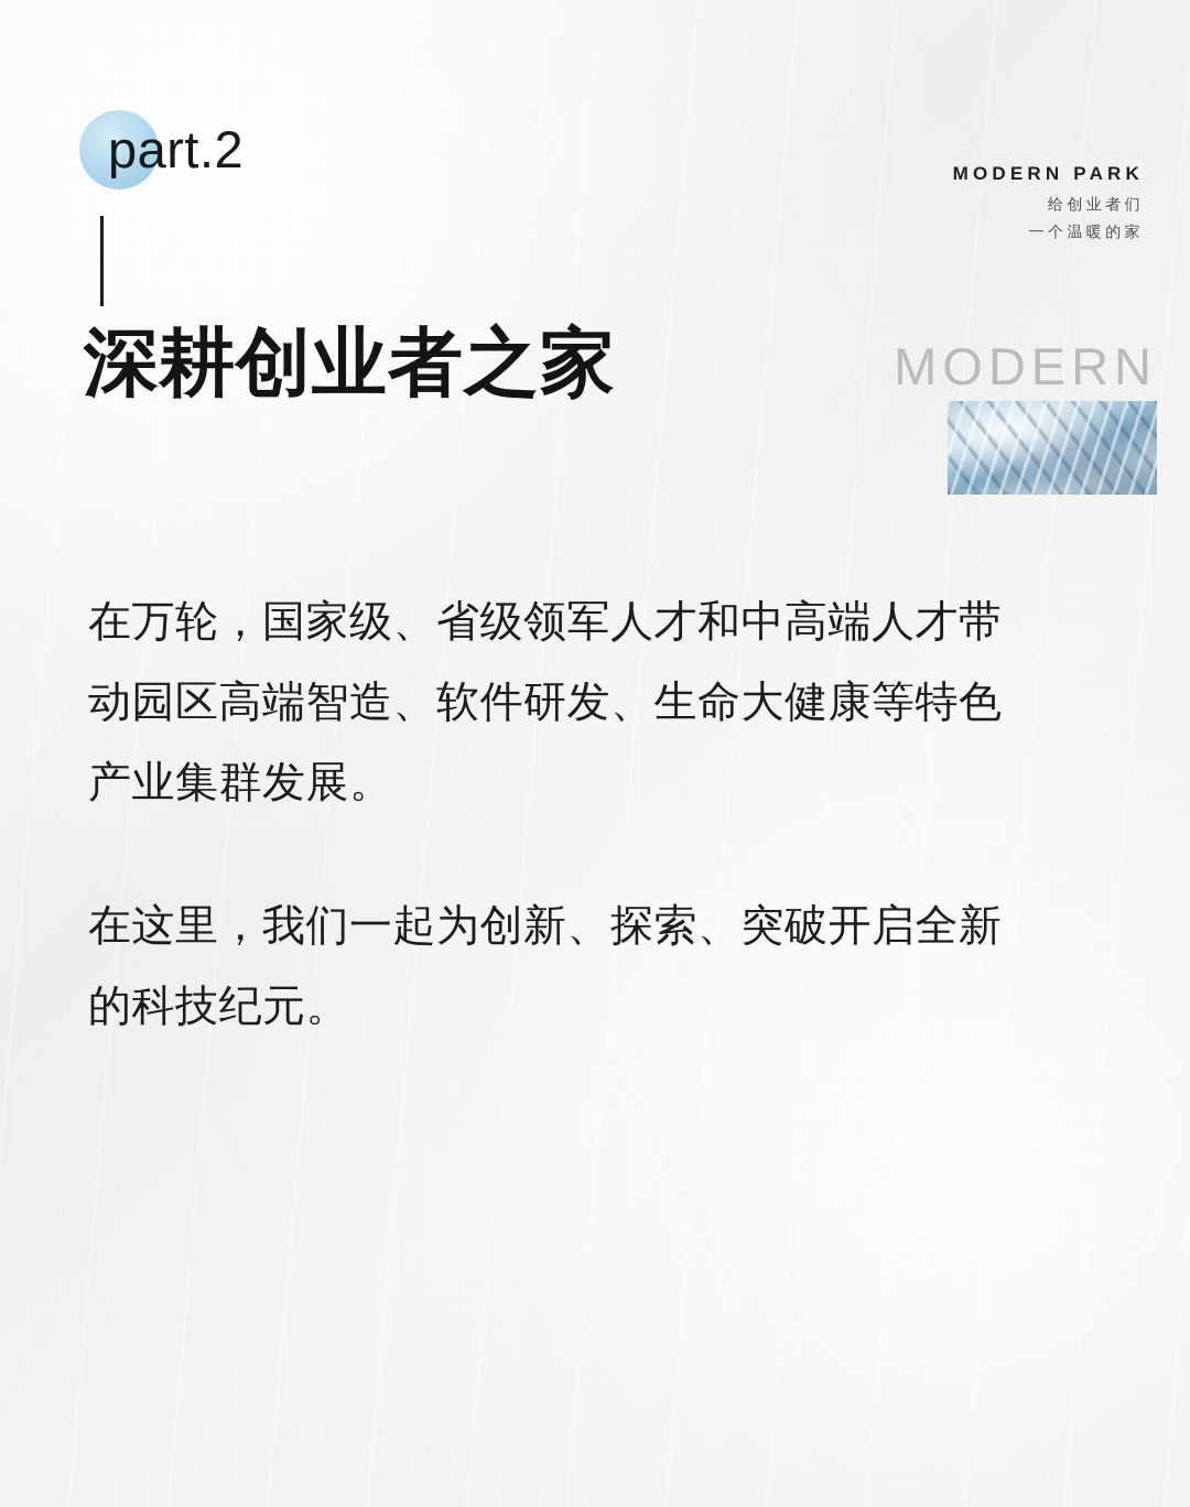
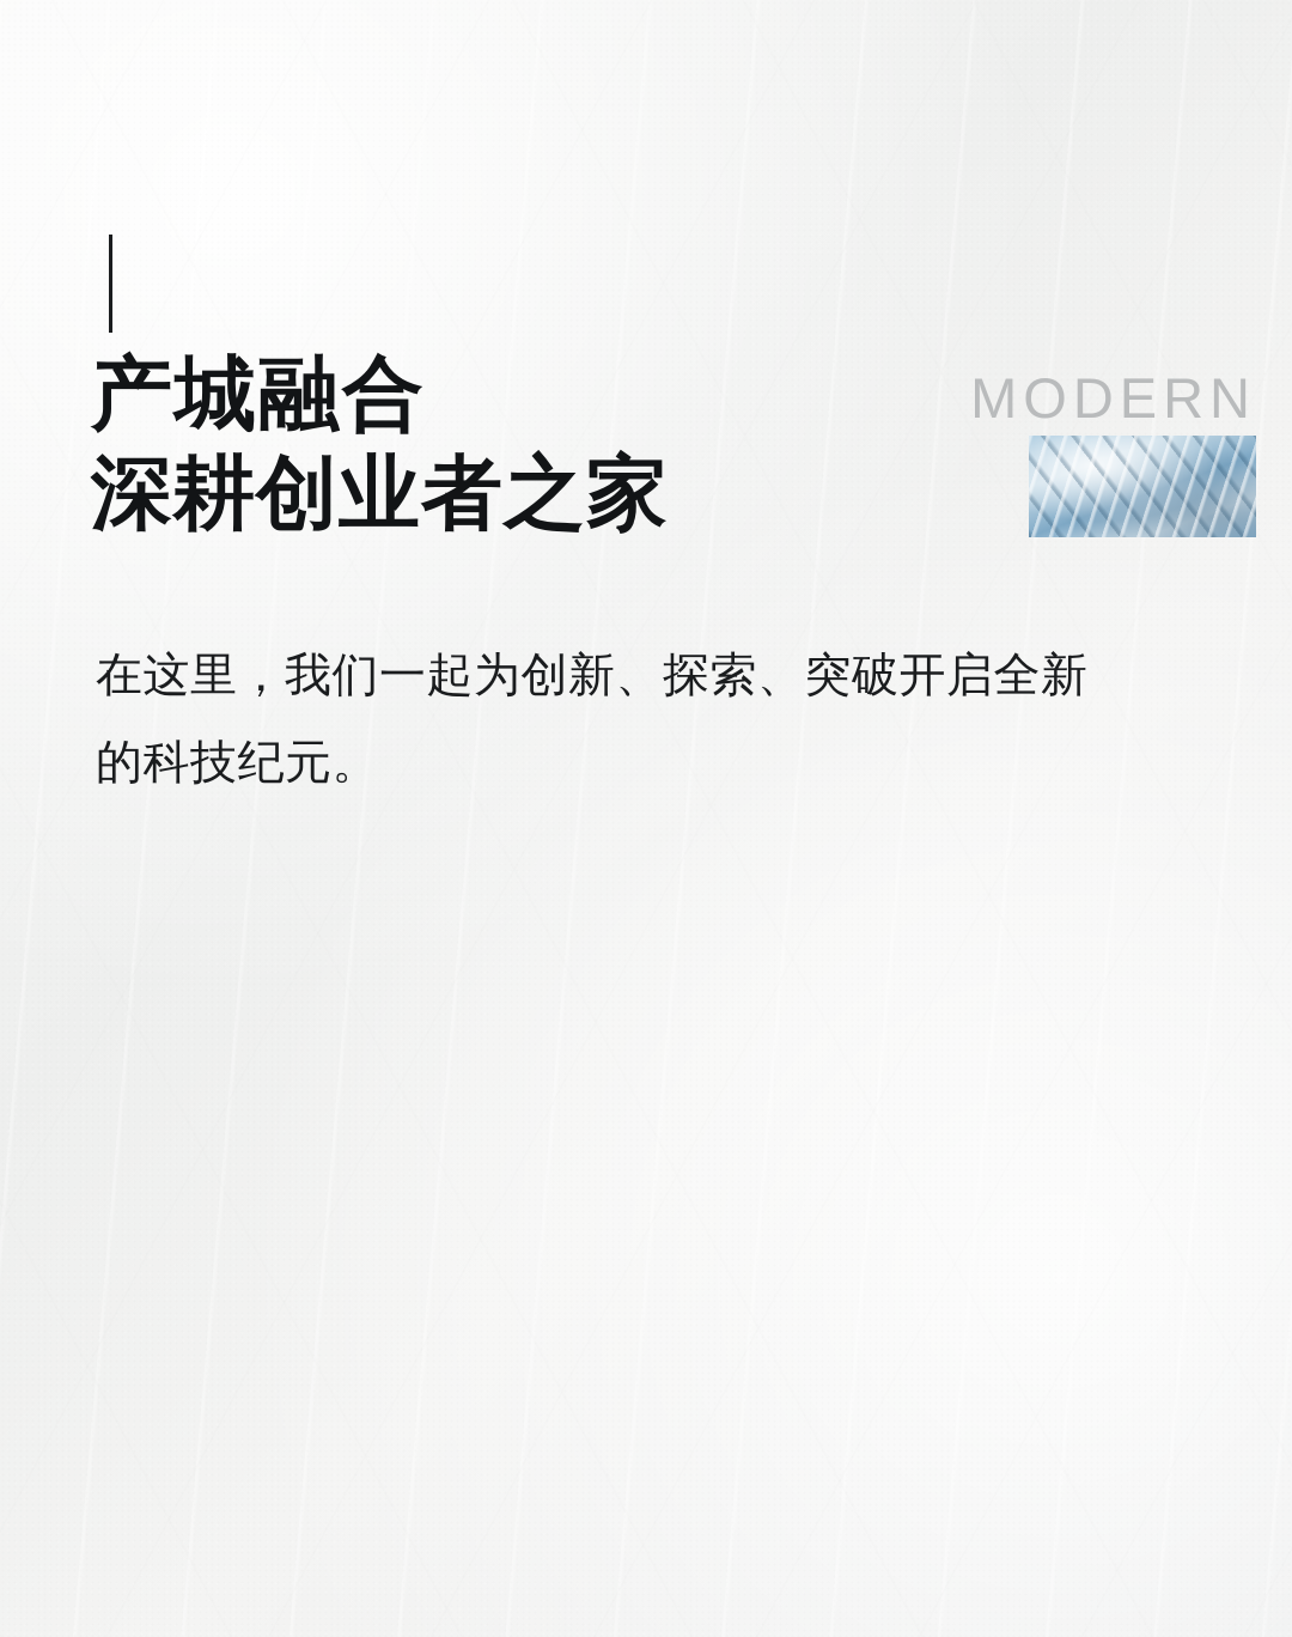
- part.2
- MODERN PARK
- 给创业者们
- 一个温暖的家
  MODERN
+ 产城融合
  深耕创业者之家
- 在万轮，国家级、省级领军人才和中高端人才带动园区高端智造、软件研发、生命大健康等特色产业集群发展。
  在这里，我们一起为创新、探索、突破开启全新的科技纪元。
